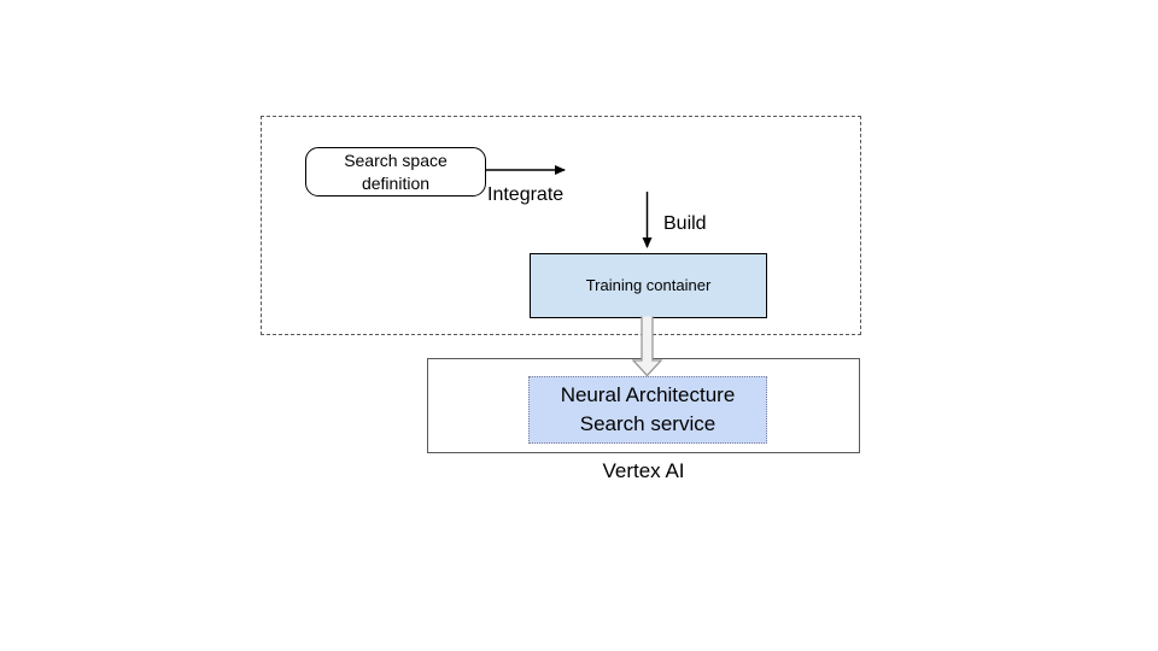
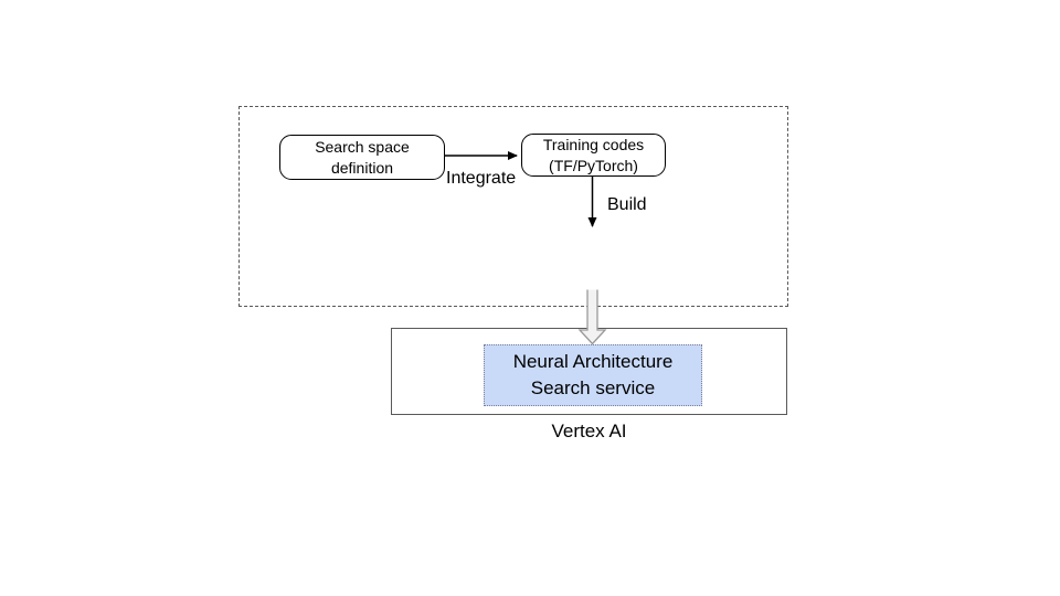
  Search space
  definition
+ Training codes
+ (TF/PyTorch)
  Integrate
  Build
- Training container
  Neural Architecture
  Search service
  Vertex AI
